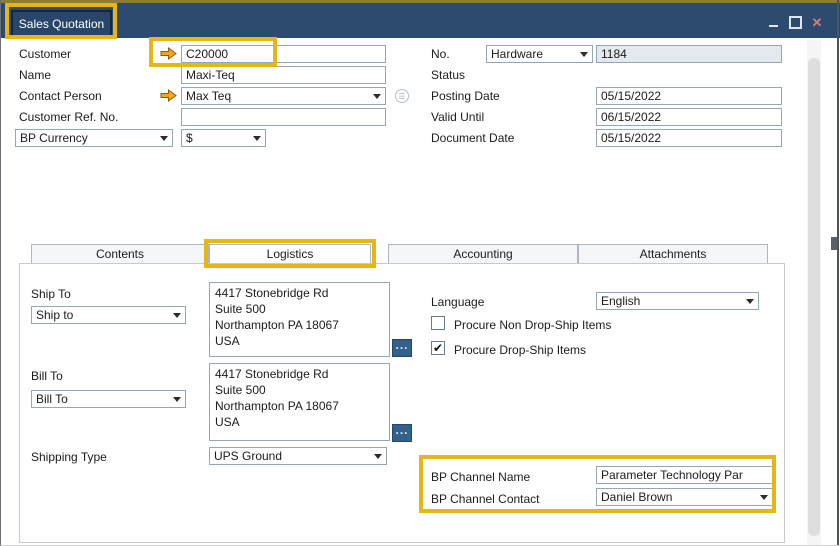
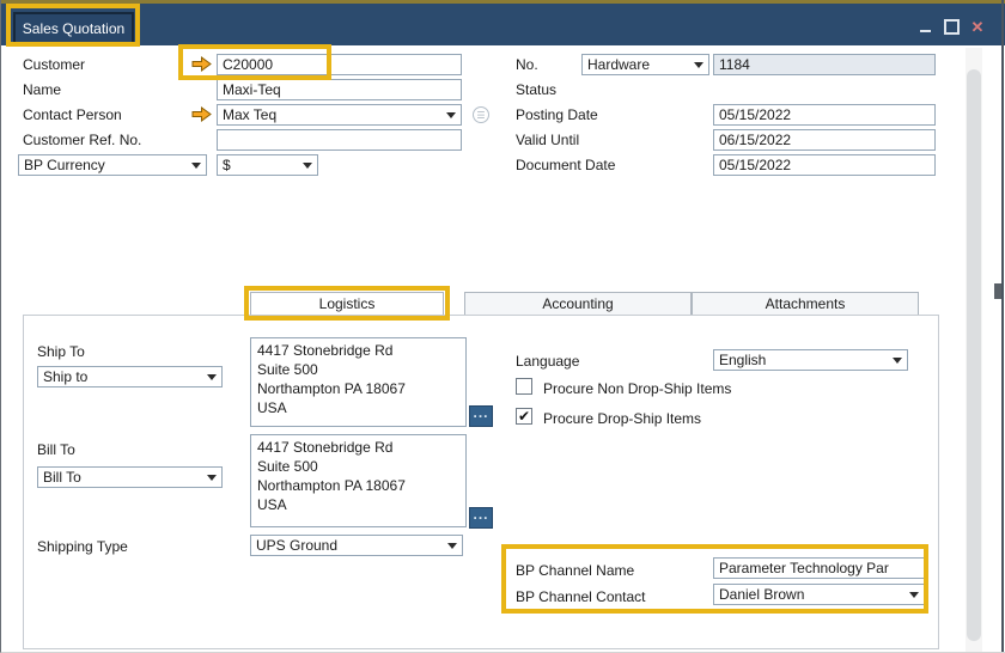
  Sales Quotation
  ✕
  Customer
  C20000
  Name
  Maxi-Teq
  Contact Person
  Max Teq
  ☰
  Customer Ref. No.
  BP Currency
  $
  No.
  Hardware
  1184
  Status
  Posting Date
  05/15/2022
  Valid Until
  06/15/2022
  Document Date
  05/15/2022
- Contents
  Logistics
  Accounting
  Attachments
  Ship To
  Ship to
  4417 Stonebridge Rd
  Suite 500
  Northampton PA 18067
  USA
  ...
  Bill To
  Bill To
  4417 Stonebridge Rd
  Suite 500
  Northampton PA 18067
  USA
  ...
  Shipping Type
  UPS Ground
  Language
  English
  Procure Non Drop-Ship Items
  ✔
  Procure Drop-Ship Items
  BP Channel Name
  Parameter Technology Par
  BP Channel Contact
  Daniel Brown
